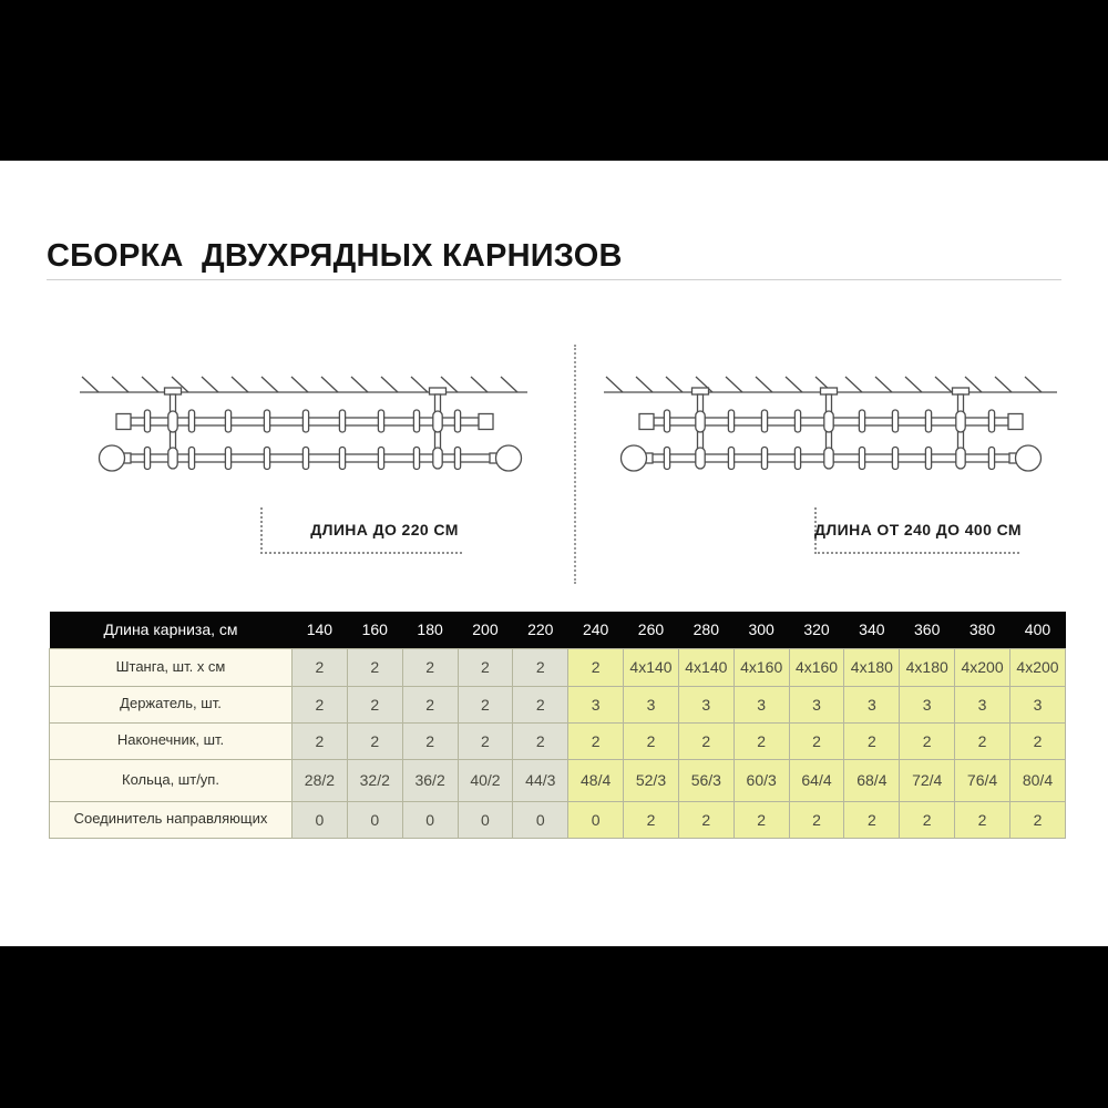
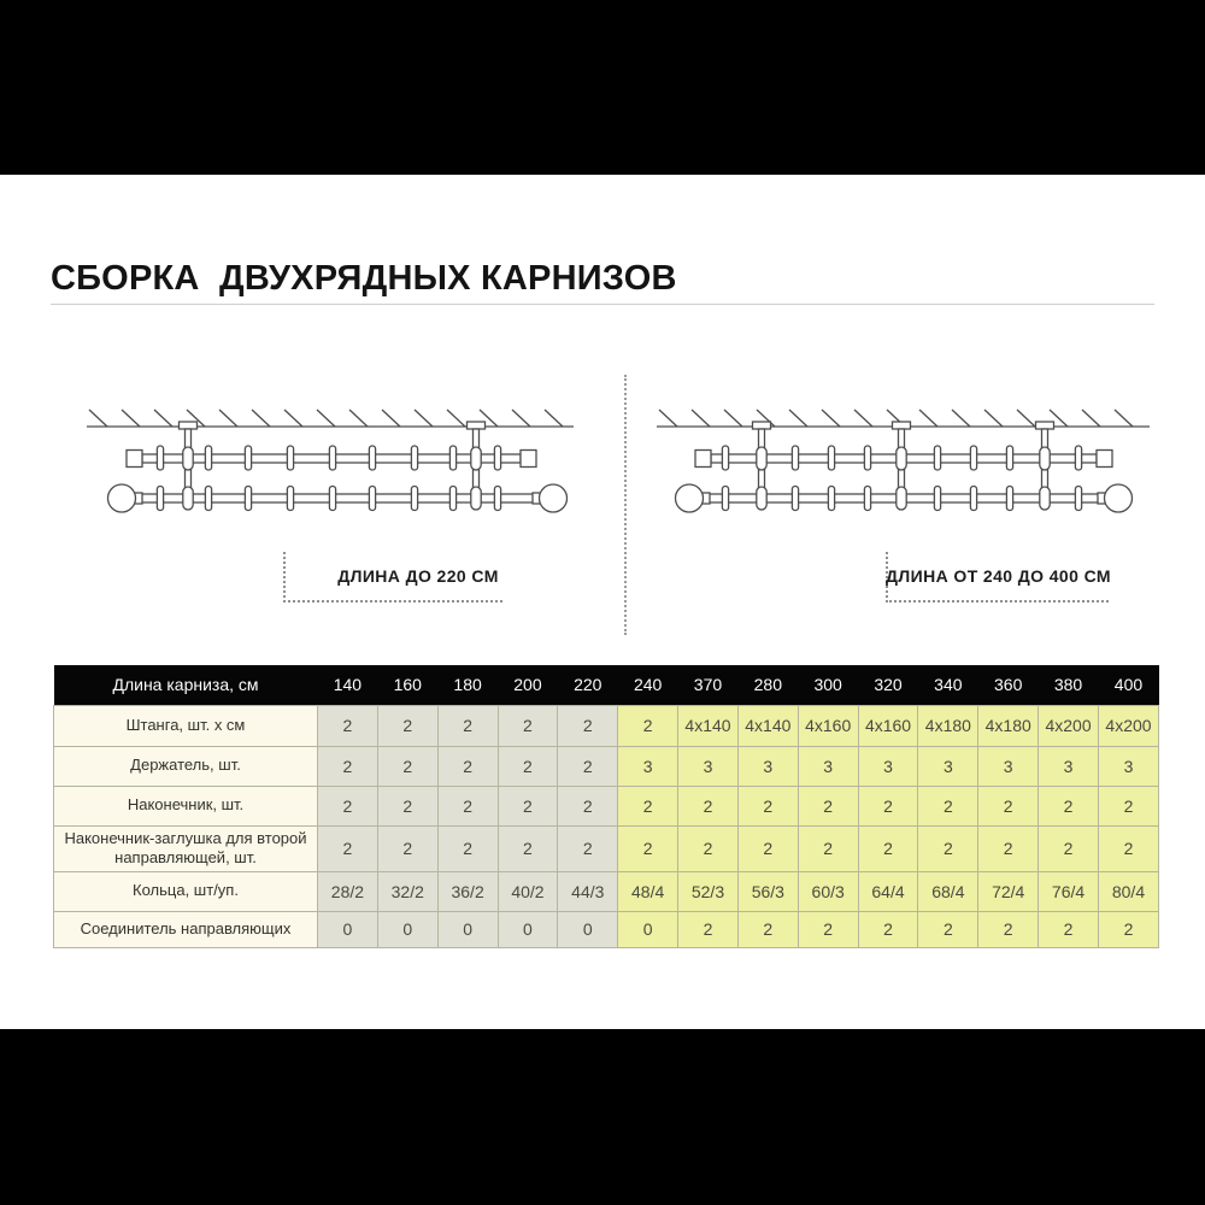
  СБОРКА ДВУХРЯДНЫХ КАРНИЗОВ
  ДЛИНА ДО 220 СМ
  ДЛИНА ОТ 240 ДО 400 СМ
- Длина карниза, см	140	160	180	200	220	240	260	280	300	320	340	360	380	400
+ Длина карниза, см	140	160	180	200	220	240	370	280	300	320	340	360	380	400
  Штанга, шт. х см	2	2	2	2	2	2	4x140	4x140	4x160	4x160	4x180	4x180	4x200	4x200
  Держатель, шт.	2	2	2	2	2	3	3	3	3	3	3	3	3	3
  Наконечник, шт.	2	2	2	2	2	2	2	2	2	2	2	2	2	2
+ Наконечник-заглушка для второй направляющей, шт.	2	2	2	2	2	2	2	2	2	2	2	2	2	2
  Кольца, шт/уп.	28/2	32/2	36/2	40/2	44/3	48/4	52/3	56/3	60/3	64/4	68/4	72/4	76/4	80/4
  Соединитель направляющих	0	0	0	0	0	0	2	2	2	2	2	2	2	2
